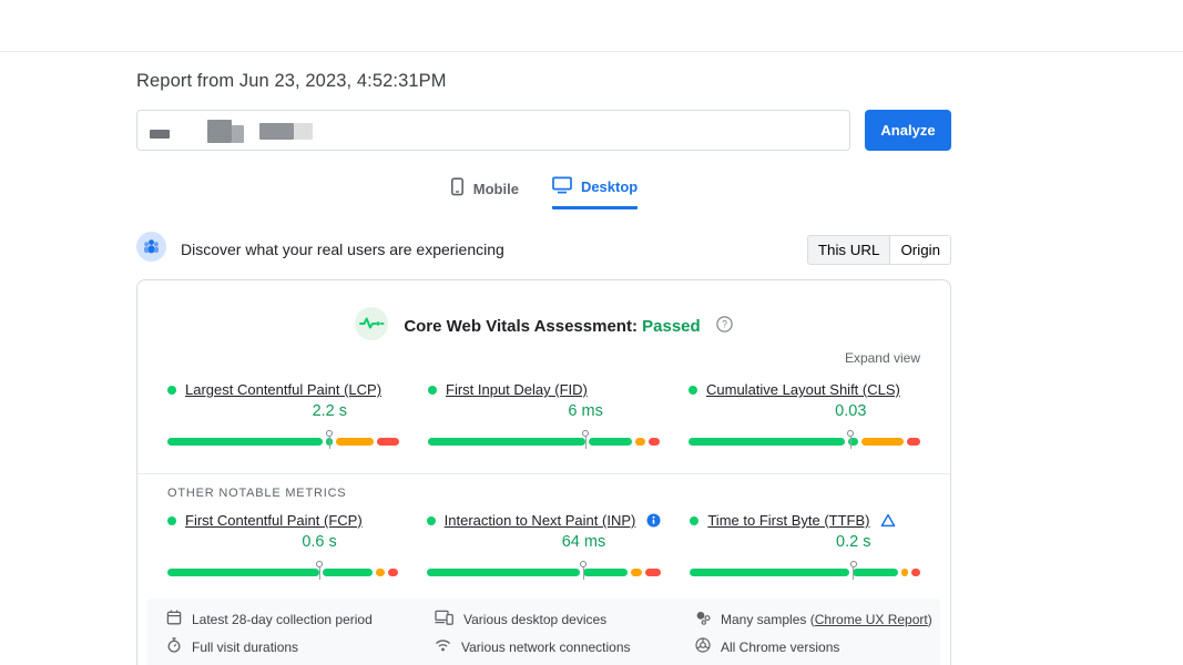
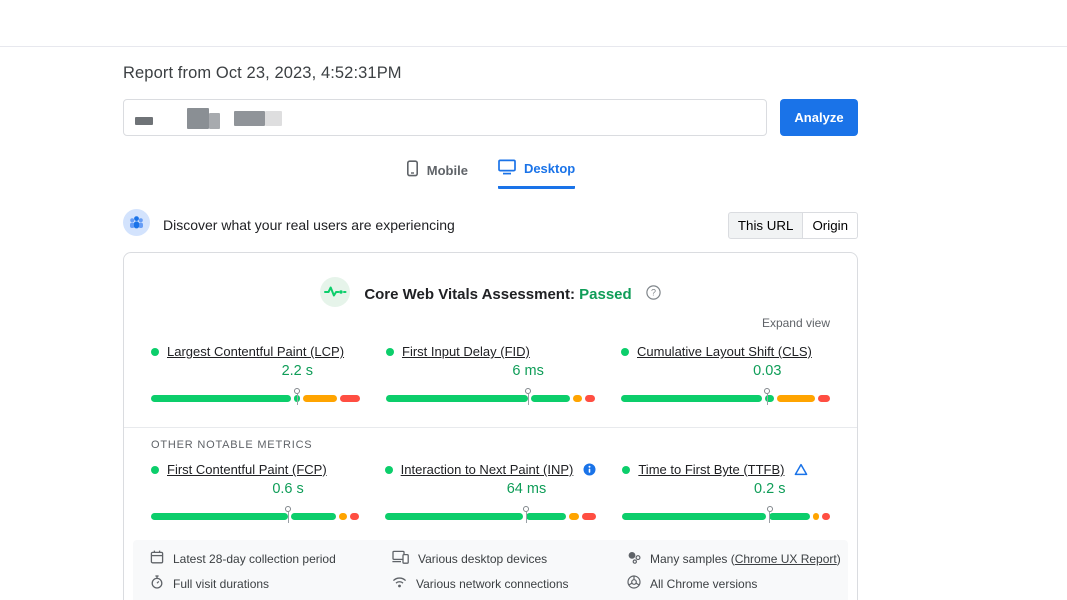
- Report from Jun 23, 2023, 4:52:31PM
+ Report from Oct 23, 2023, 4:52:31PM
  Analyze
  Mobile
  Desktop
  Discover what your real users are experiencing
  This URL
  Origin
  Core Web Vitals Assessment: Passed
  ?
  Expand view
  Largest Contentful Paint (LCP)
  2.2 s
  First Input Delay (FID)
  6 ms
  Cumulative Layout Shift (CLS)
  0.03
  OTHER NOTABLE METRICS
  First Contentful Paint (FCP)
  0.6 s
  Interaction to Next Paint (INP)
  64 ms
  Time to First Byte (TTFB)
  0.2 s
  Latest 28-day collection period
  Full visit durations
  Various desktop devices
  Various network connections
  Many samples (Chrome UX Report)
  All Chrome versions
